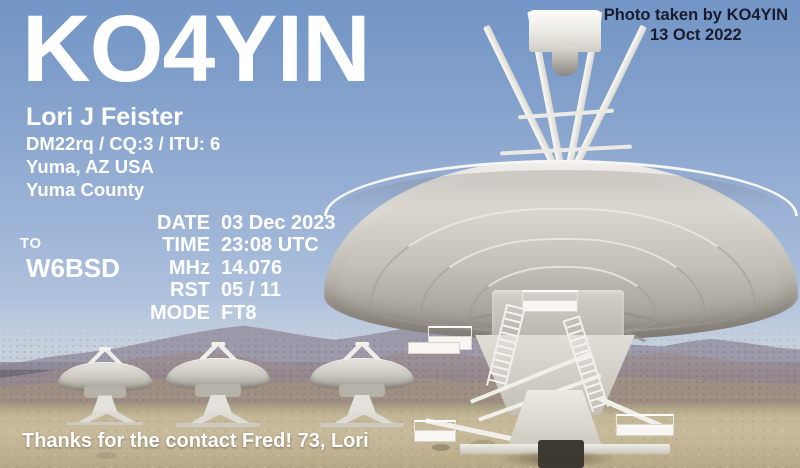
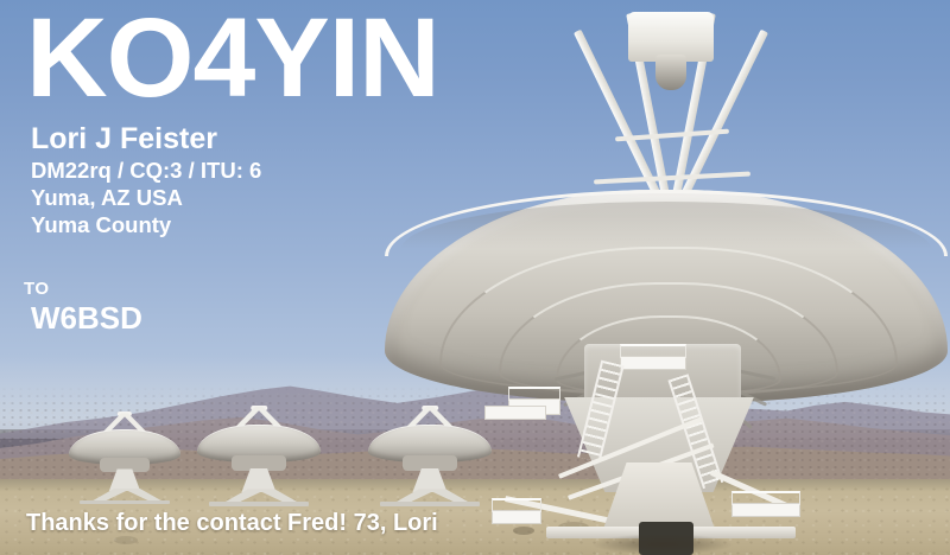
  KO4YIN
  Lori J Feister
  DM22rq / CQ:3 / ITU: 6
  Yuma, AZ USA
  Yuma County
  TO
  W6BSD
- DATE	03 Dec 2023
- TIME	23:08 UTC
- MHz	14.076
- RST	05 / 11
- MODE	FT8
- Photo taken by KO4YIN
- 13 Oct 2022
  Thanks for the contact Fred! 73, Lori
